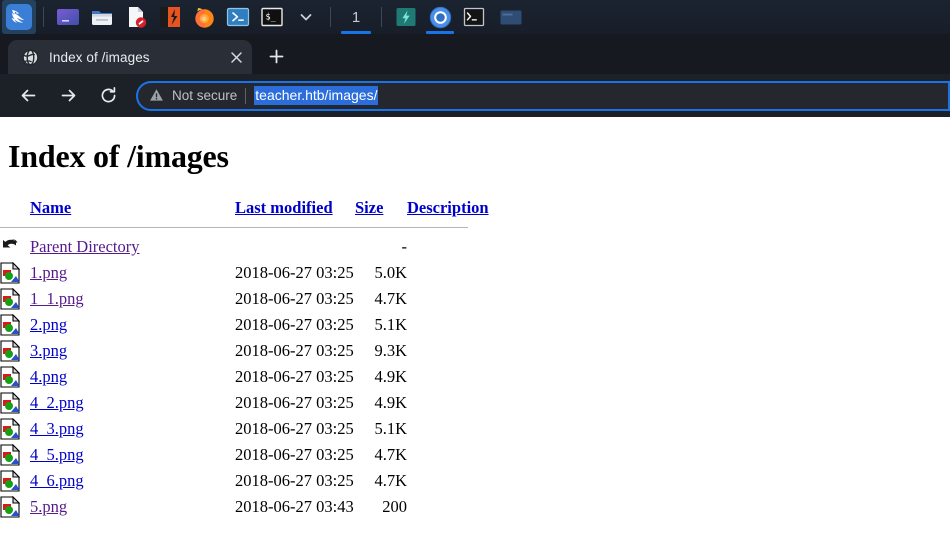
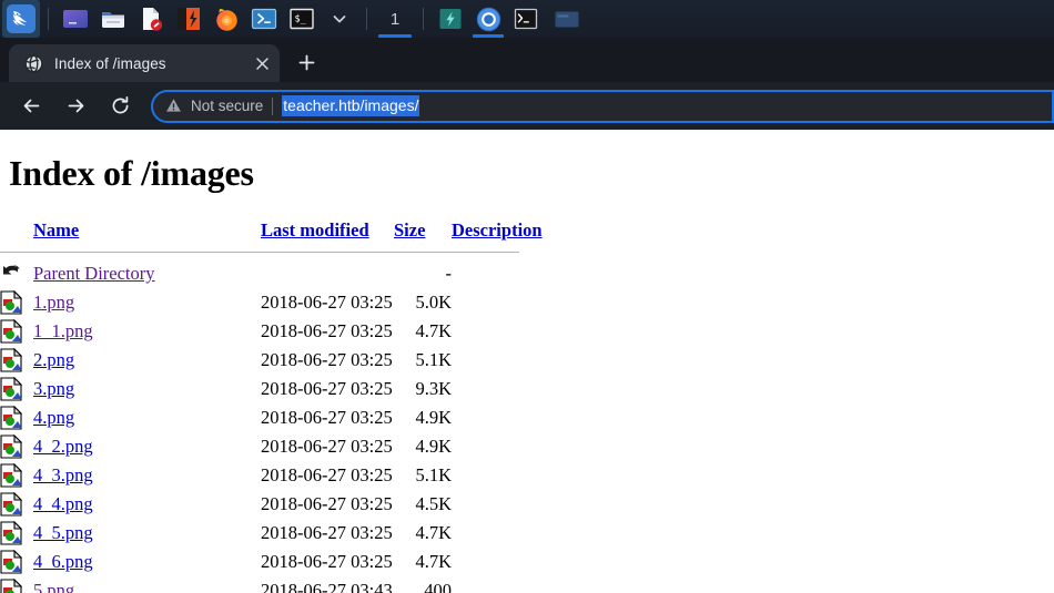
  $_
  1
  Index of /images
  Not secure
  teacher.htb/images/
  Index of /images
  	Name	Last modified	Size	Description
  	Parent Directory		-
  	1.png	2018-06-27 03:25	5.0K
  	1_1.png	2018-06-27 03:25	4.7K
  	2.png	2018-06-27 03:25	5.1K
  	3.png	2018-06-27 03:25	9.3K
  	4.png	2018-06-27 03:25	4.9K
  	4_2.png	2018-06-27 03:25	4.9K
  	4_3.png	2018-06-27 03:25	5.1K
+ 	4_4.png	2018-06-27 03:25	4.5K
  	4_5.png	2018-06-27 03:25	4.7K
  	4_6.png	2018-06-27 03:25	4.7K
- 	5.png	2018-06-27 03:43	200
+ 	5.png	2018-06-27 03:43	400
